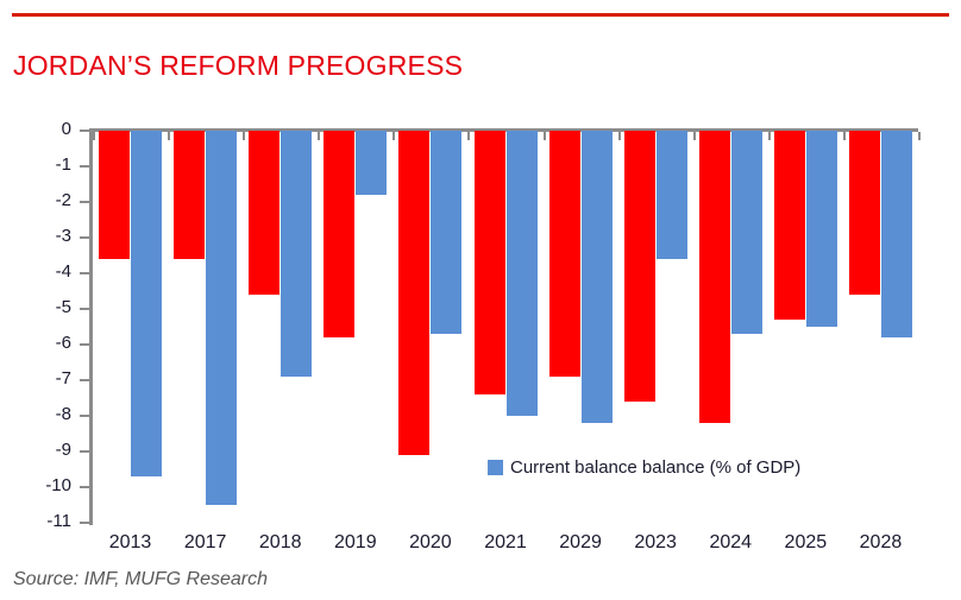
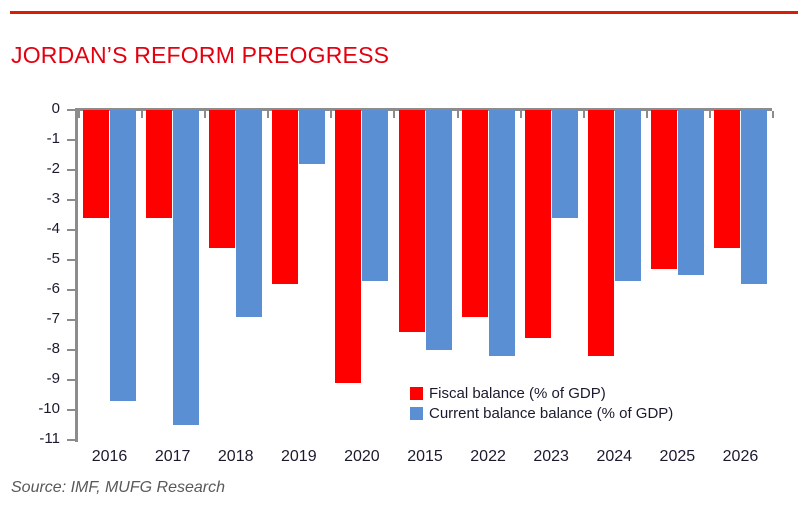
  JORDAN’S REFORM PREOGRESS
  0
  -1
  -2
  -3
  -4
  -5
  -6
  -7
  -8
  -9
  -10
  -11
- 2013
+ 2016
  2017
  2018
  2019
  2020
- 2021
+ 2015
- 2029
+ 2022
  2023
  2024
  2025
- 2028
+ 2026
+ Fiscal balance (% of GDP)
  Current balance balance (% of GDP)
  Source: IMF, MUFG Research
